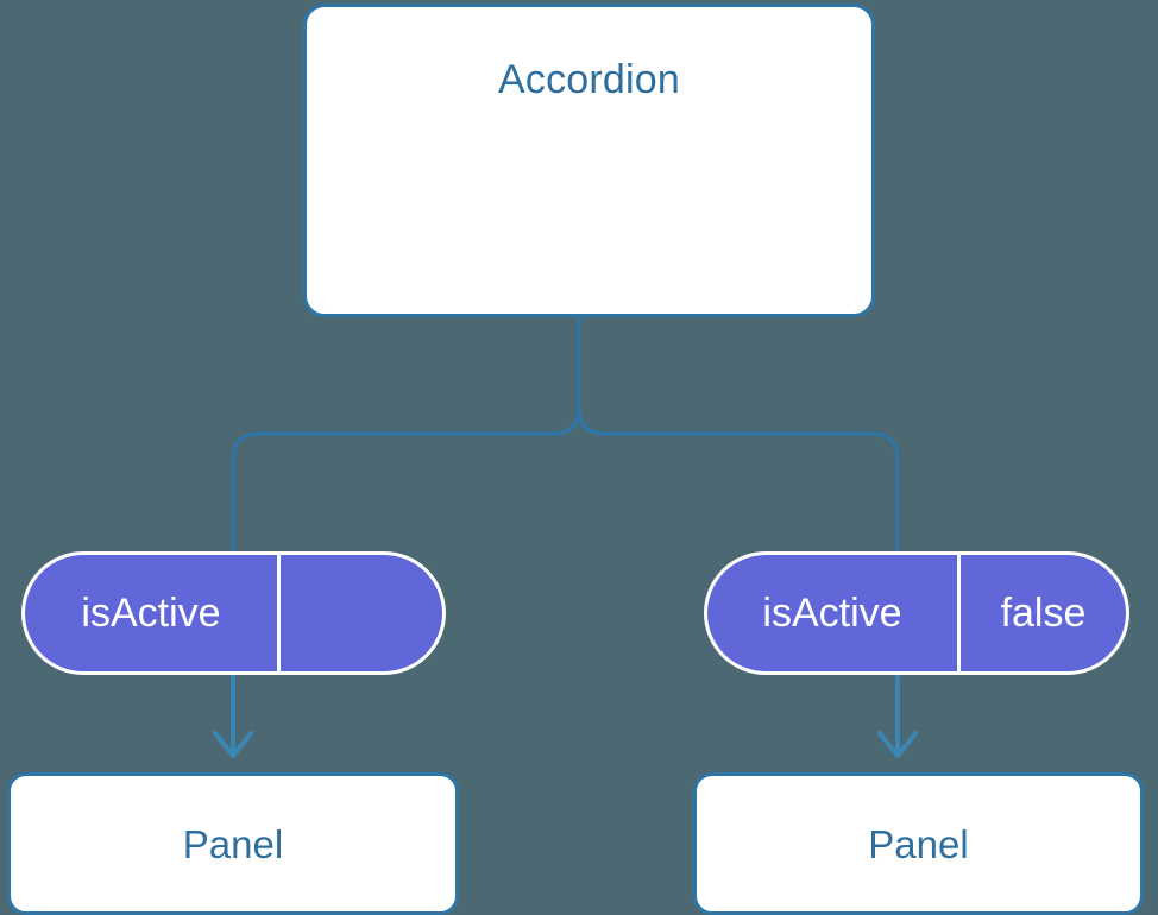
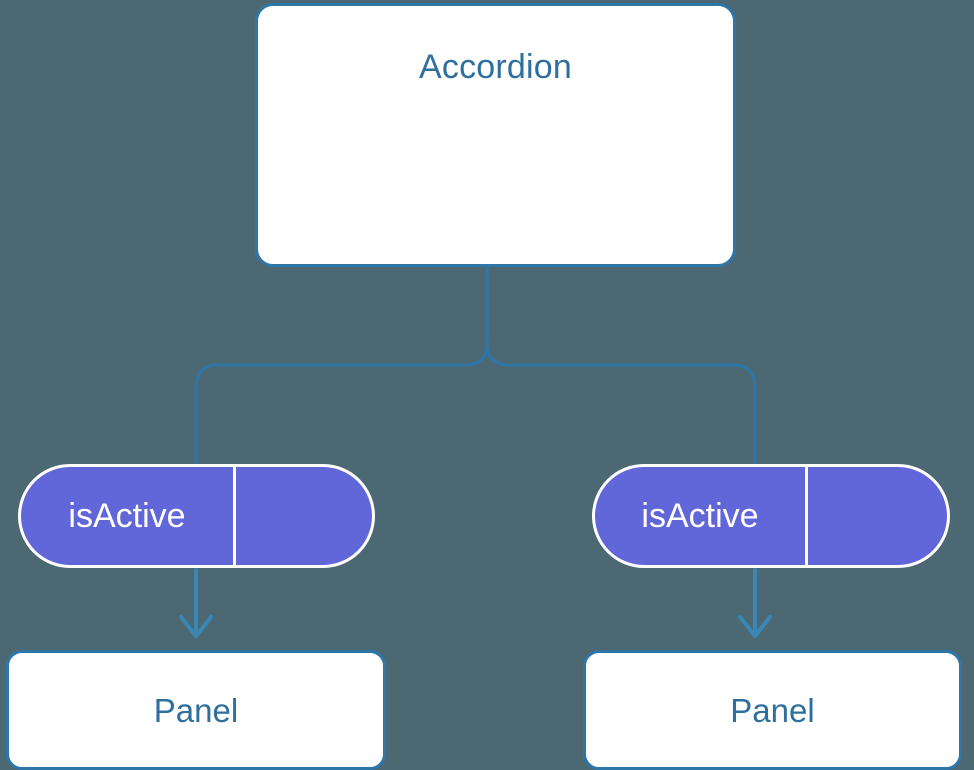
  Accordion
  isActive
  isActive
- false
  Panel
  Panel
